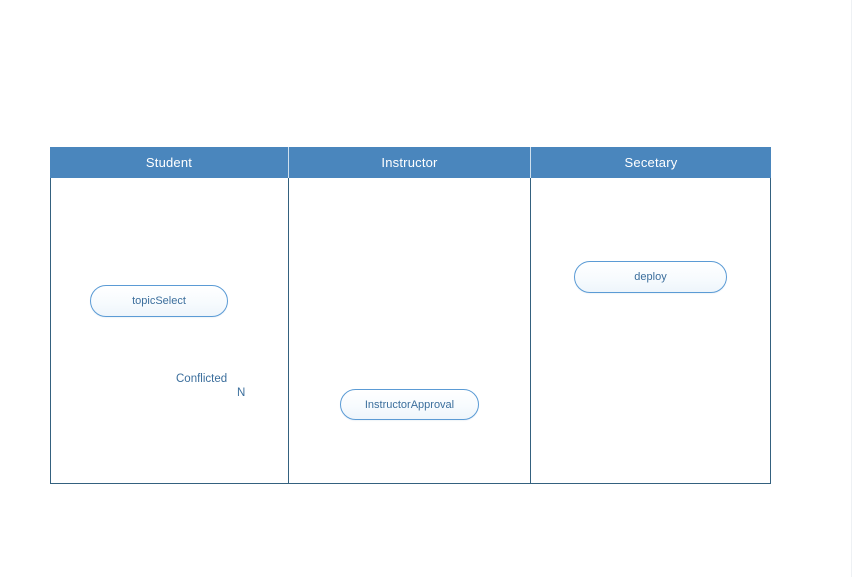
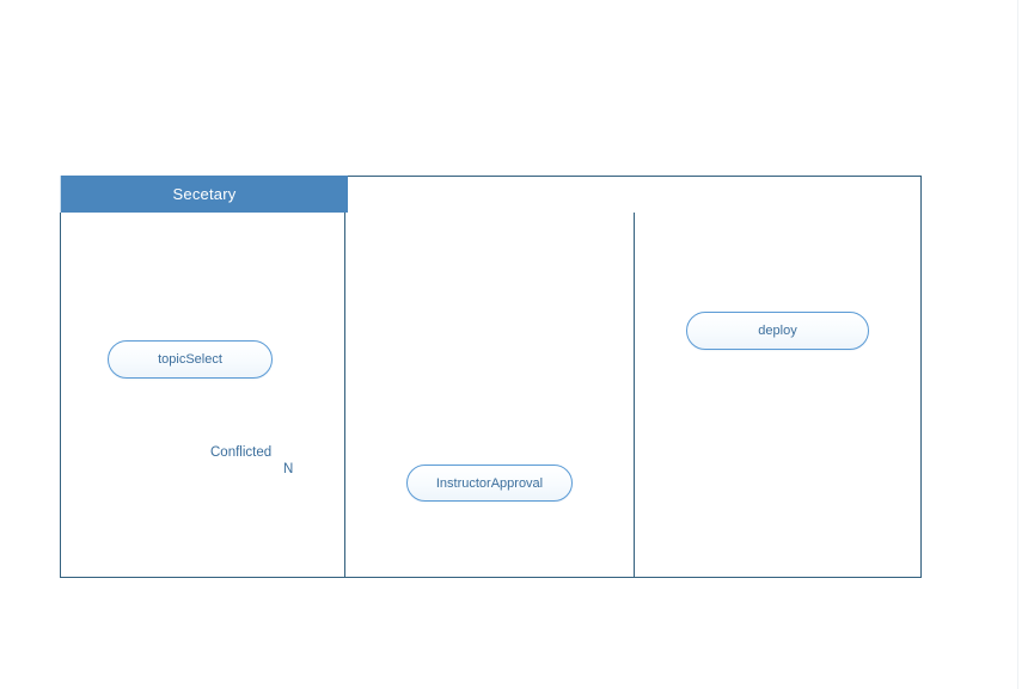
- Student
- Instructor
  Secetary
  topicSelect
  InstructorApproval
  deploy
  Conflicted
  N
